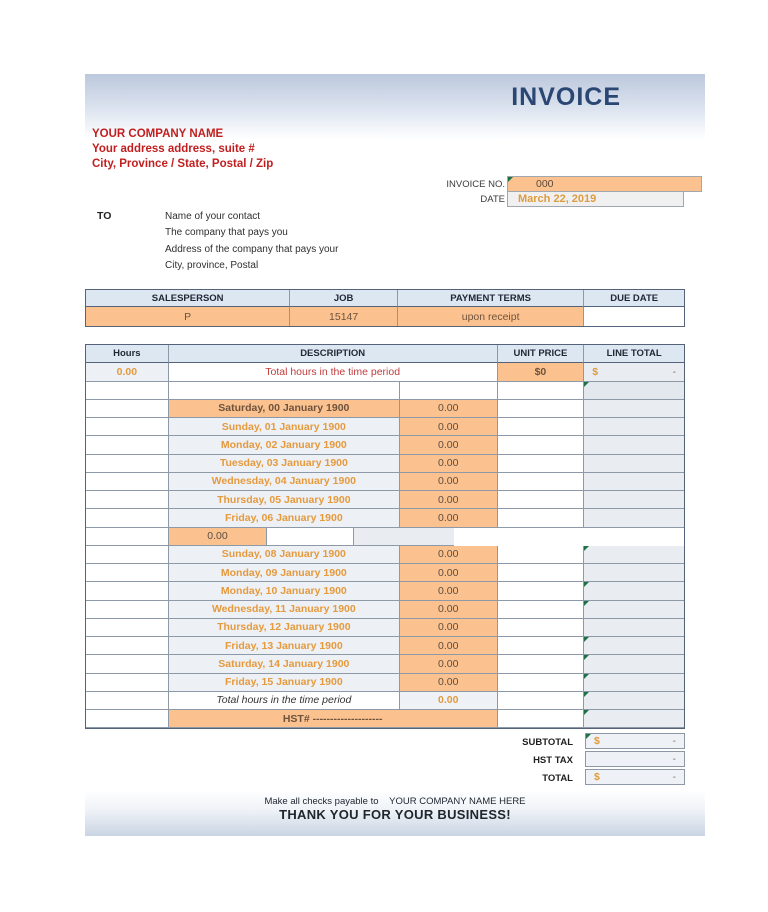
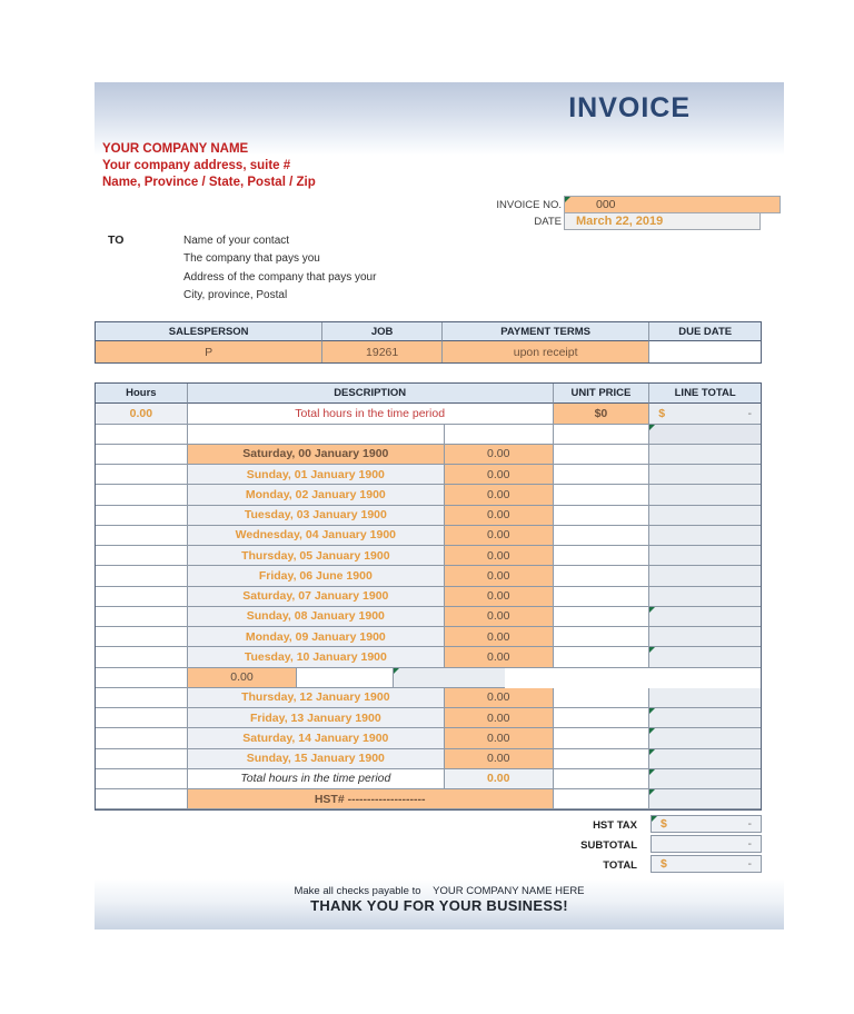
  INVOICE
  YOUR COMPANY NAME
- Your address address, suite #
+ Your company address, suite #
- City, Province / State, Postal / Zip
+ Name, Province / State, Postal / Zip
  INVOICE NO.
  000
  DATE
  March 22, 2019
  TO
  Name of your contact
  The company that pays you
  Address of the company that pays your
  City, province, Postal
  SALESPERSON
  JOB
  PAYMENT TERMS
  DUE DATE
  P
- 15147
+ 19261
  upon receipt
  Hours
  DESCRIPTION
  UNIT PRICE
  LINE TOTAL
  0.00
  Total hours in the time period
  $0
  $
  -
  Saturday, 00 January 1900
  0.00
  Sunday, 01 January 1900
  0.00
  Monday, 02 January 1900
  0.00
  Tuesday, 03 January 1900
  0.00
  Wednesday, 04 January 1900
  0.00
  Thursday, 05 January 1900
  0.00
- Friday, 06 January 1900
+ Friday, 06 June 1900
  0.00
+ Saturday, 07 January 1900
  0.00
  Sunday, 08 January 1900
  0.00
  Monday, 09 January 1900
  0.00
- Monday, 10 January 1900
+ Tuesday, 10 January 1900
  0.00
- Wednesday, 11 January 1900
  0.00
  Thursday, 12 January 1900
  0.00
  Friday, 13 January 1900
  0.00
  Saturday, 14 January 1900
  0.00
- Friday, 15 January 1900
+ Sunday, 15 January 1900
  0.00
  Total hours in the time period
  0.00
  HST# --------------------
- SUBTOTAL
+ HST TAX
  $
  -
- HST TAX
+ SUBTOTAL
  -
  TOTAL
  $
  -
  Make all checks payable to YOUR COMPANY NAME HERE
  THANK YOU FOR YOUR BUSINESS!
